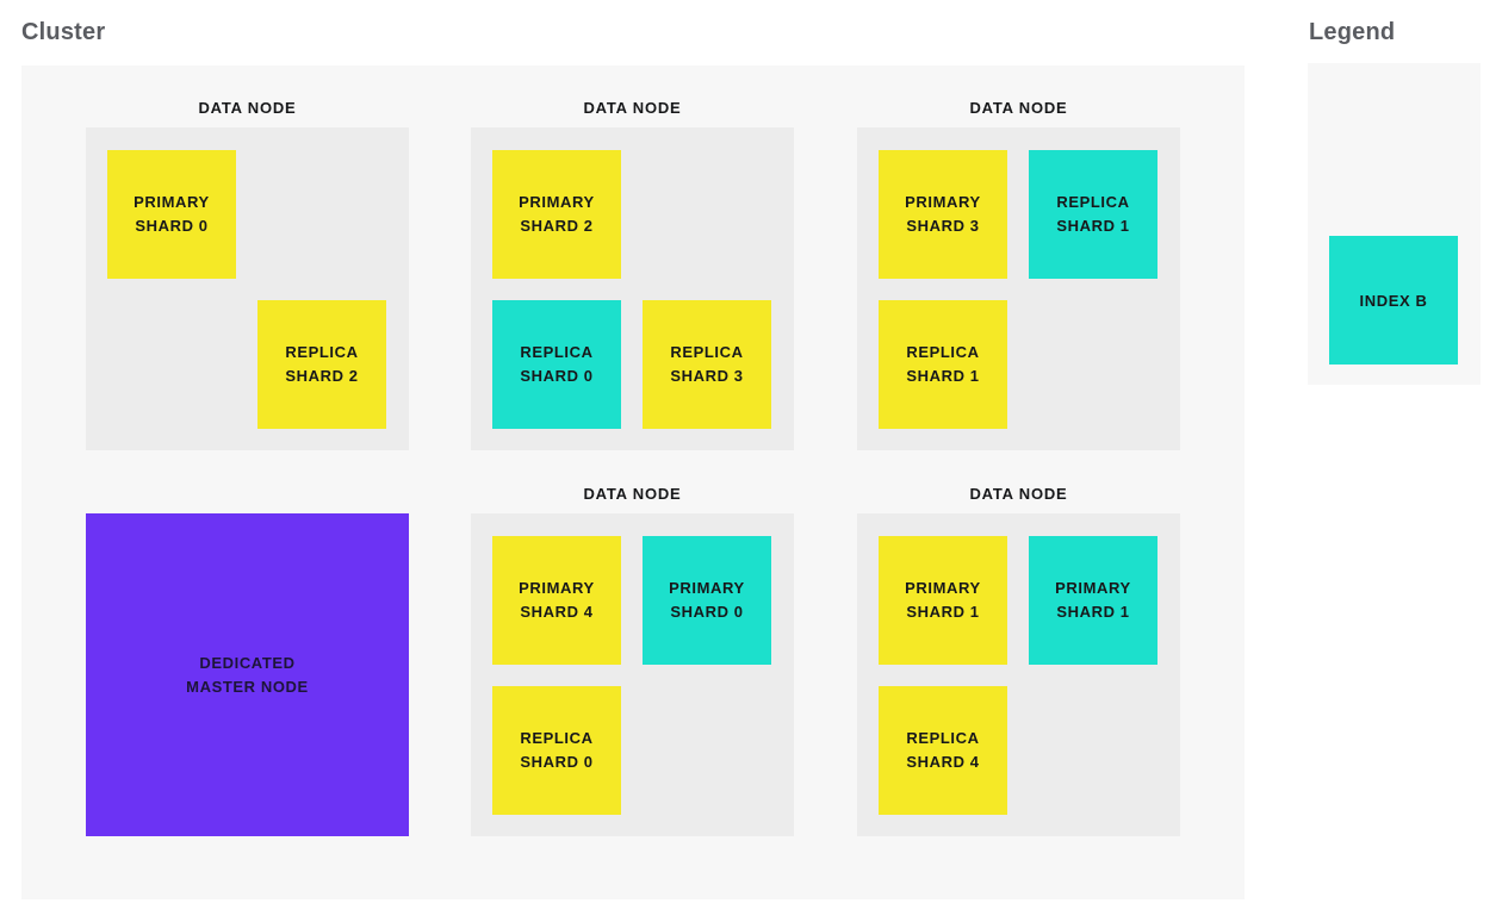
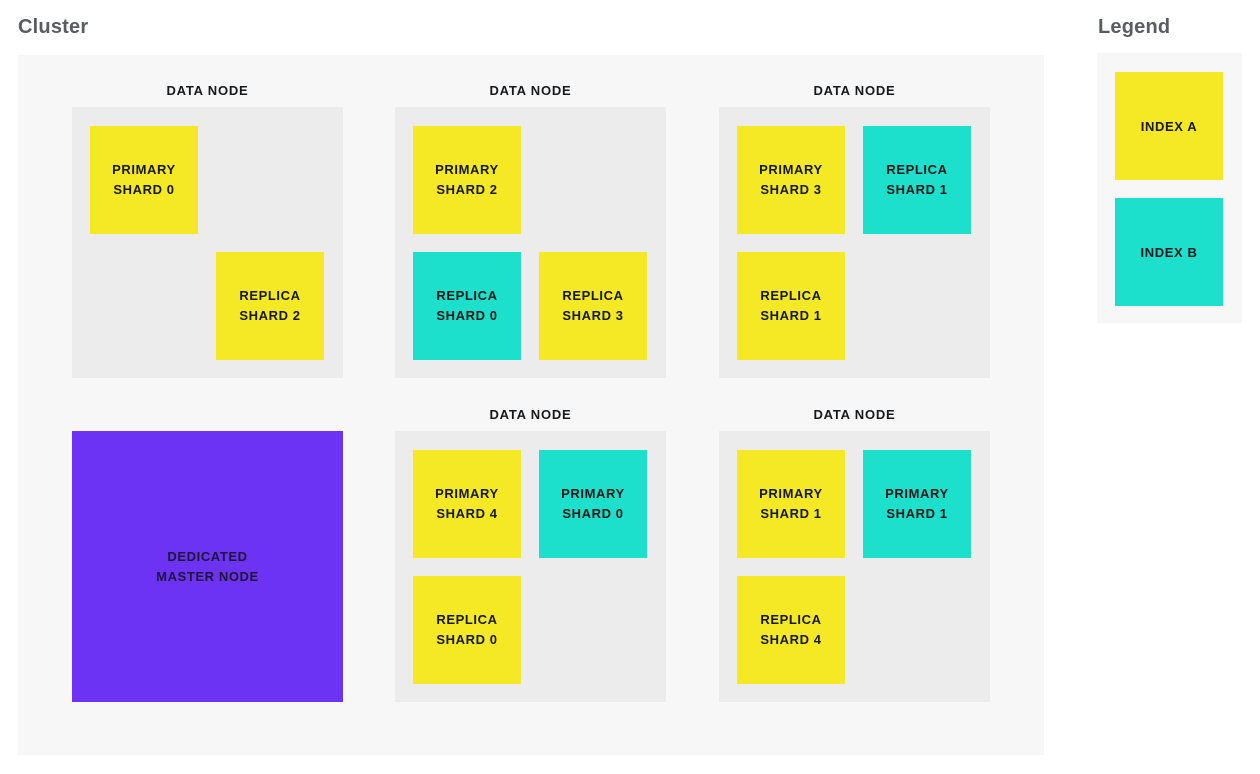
  Cluster
  DATA NODE
  PRIMARY
  SHARD 0
  REPLICA
  SHARD 2
  DATA NODE
  PRIMARY
  SHARD 2
  REPLICA
  SHARD 0
  REPLICA
  SHARD 3
  DATA NODE
  PRIMARY
  SHARD 3
  REPLICA
  SHARD 1
  REPLICA
  SHARD 1
  DEDICATED
  MASTER NODE
  DATA NODE
  PRIMARY
  SHARD 4
  PRIMARY
  SHARD 0
  REPLICA
  SHARD 0
  DATA NODE
  PRIMARY
  SHARD 1
  PRIMARY
  SHARD 1
  REPLICA
  SHARD 4
  Legend
+ INDEX A
  INDEX B
